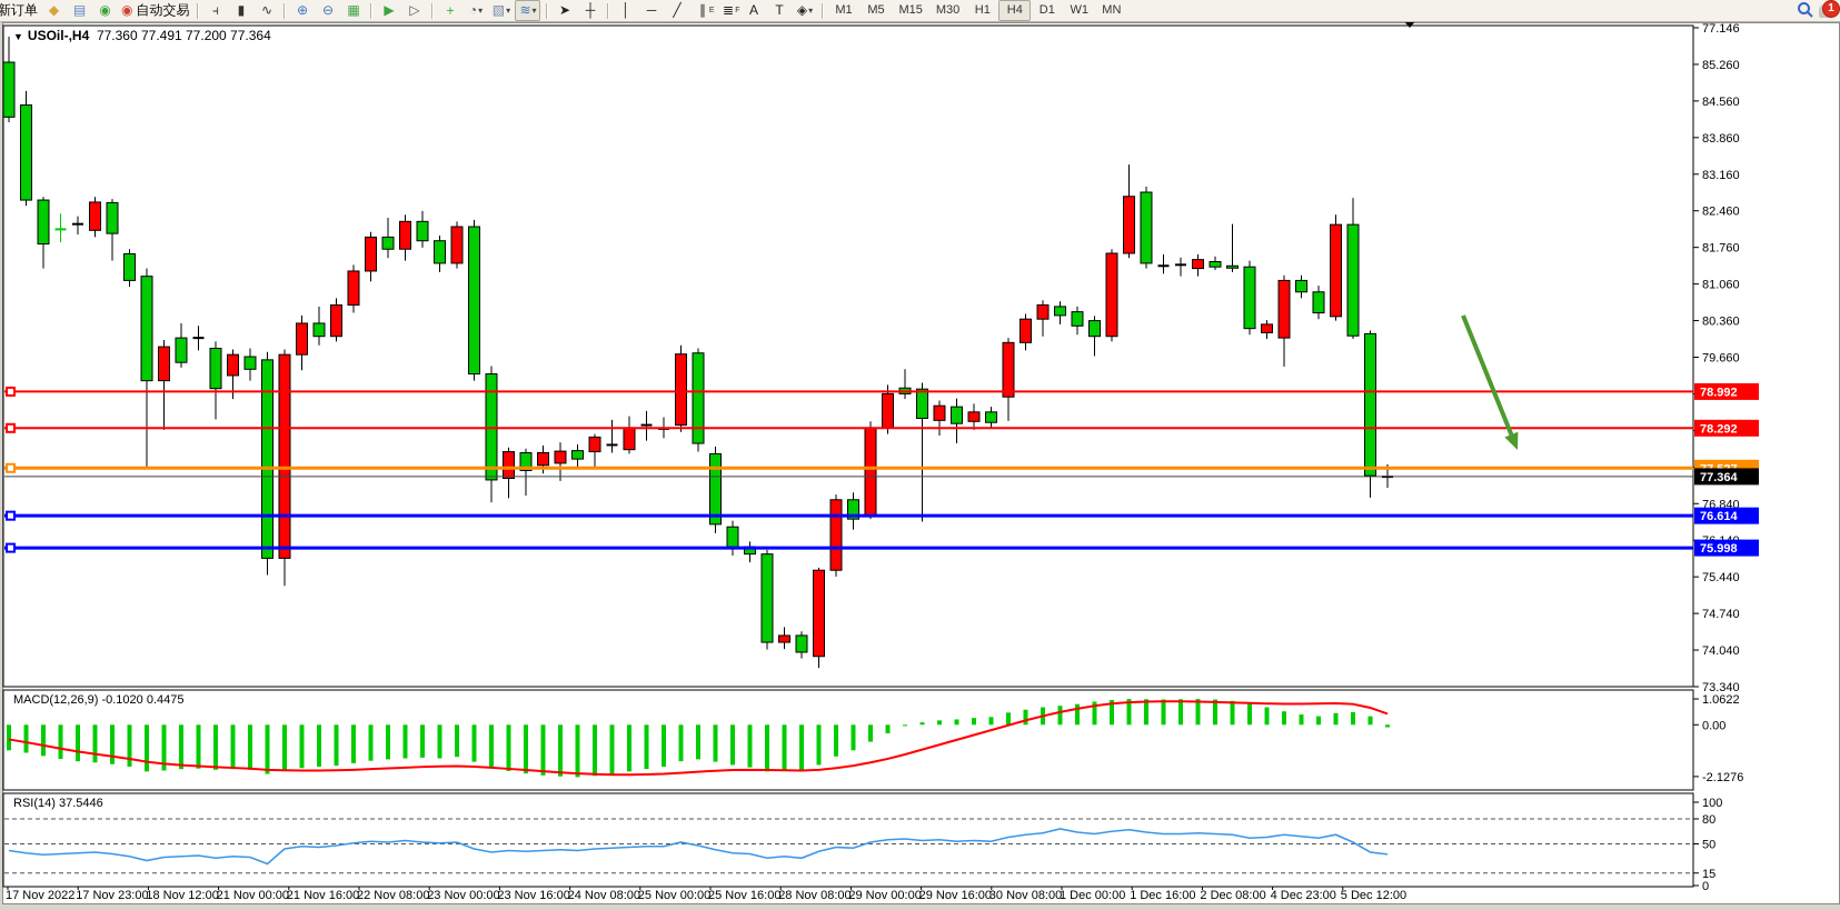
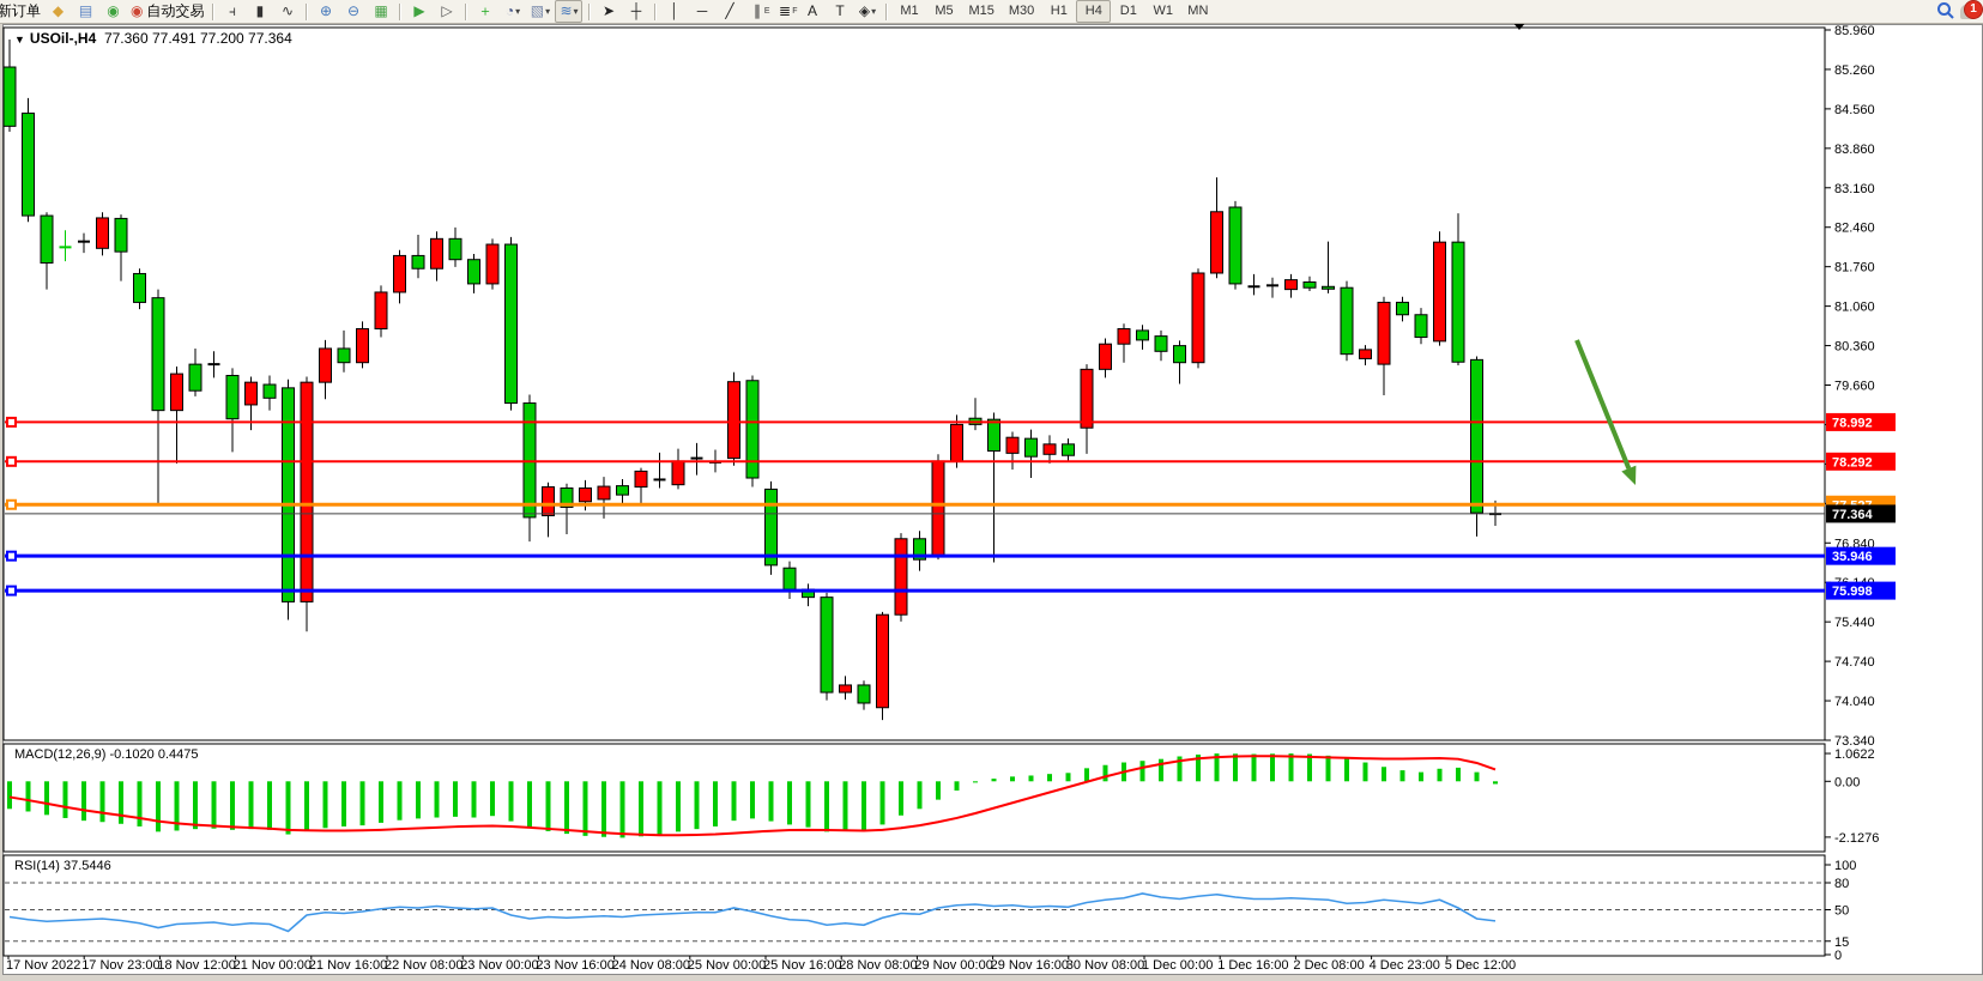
  新订单
  ◆
  ▤
  ◉
  ◉
  自动交易
  ⫞
  ▮
  ∿
  ⊕
  ⊖
  ▦
  ▶
  ▷
  ＋
  ◔
  ▾
  ▧
  ▾
  ≋
  ▾
  ➤
  ┼
  │
  ─
  ╱
  ∥
  ≣
  A
  T
  ◈
  ▾
  M1
  M5
  M15
  M30
  H1
  H4
  D1
  W1
  MN
  1
- 77.146
+ 85.960
  85.260
  84.560
  83.860
  83.160
  82.460
  81.760
  81.060
  80.360
  79.660
  76.840
  75.440
  74.740
  74.040
  73.340
  17 Nov 2022
  17 Nov 23:00
  18 Nov 12:00
  21 Nov 00:00
  21 Nov 16:00
  22 Nov 08:00
  23 Nov 00:00
  23 Nov 16:00
  24 Nov 08:00
  25 Nov 00:00
  25 Nov 16:00
  28 Nov 08:00
  29 Nov 00:00
  29 Nov 16:00
  30 Nov 08:00
  1 Dec 00:00
  1 Dec 16:00
  2 Dec 08:00
  4 Dec 23:00
  5 Dec 12:00
  78.992
  78.292
- 76.614
+ 35.946
  75.998
  77.364
  1.0622
  0.00
  -2.1276
  100
  80
  50
  15
  0
  ▼ USOil-,H4 77.360 77.491 77.200 77.364
  MACD(12,26,9) -0.1020 0.4475
  RSI(14) 37.5446
